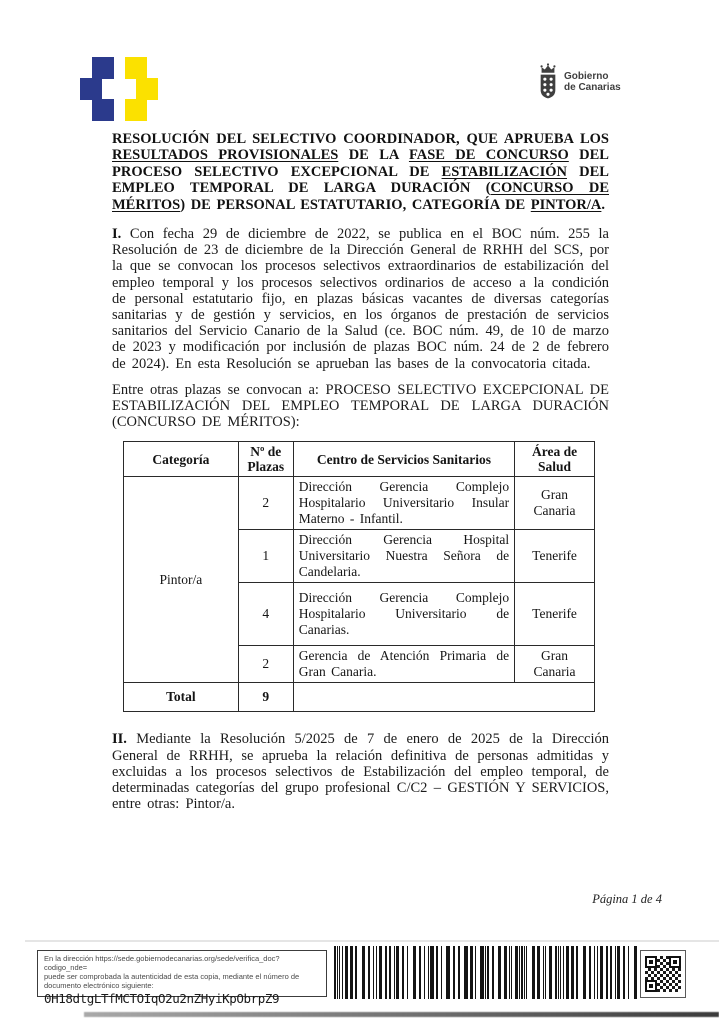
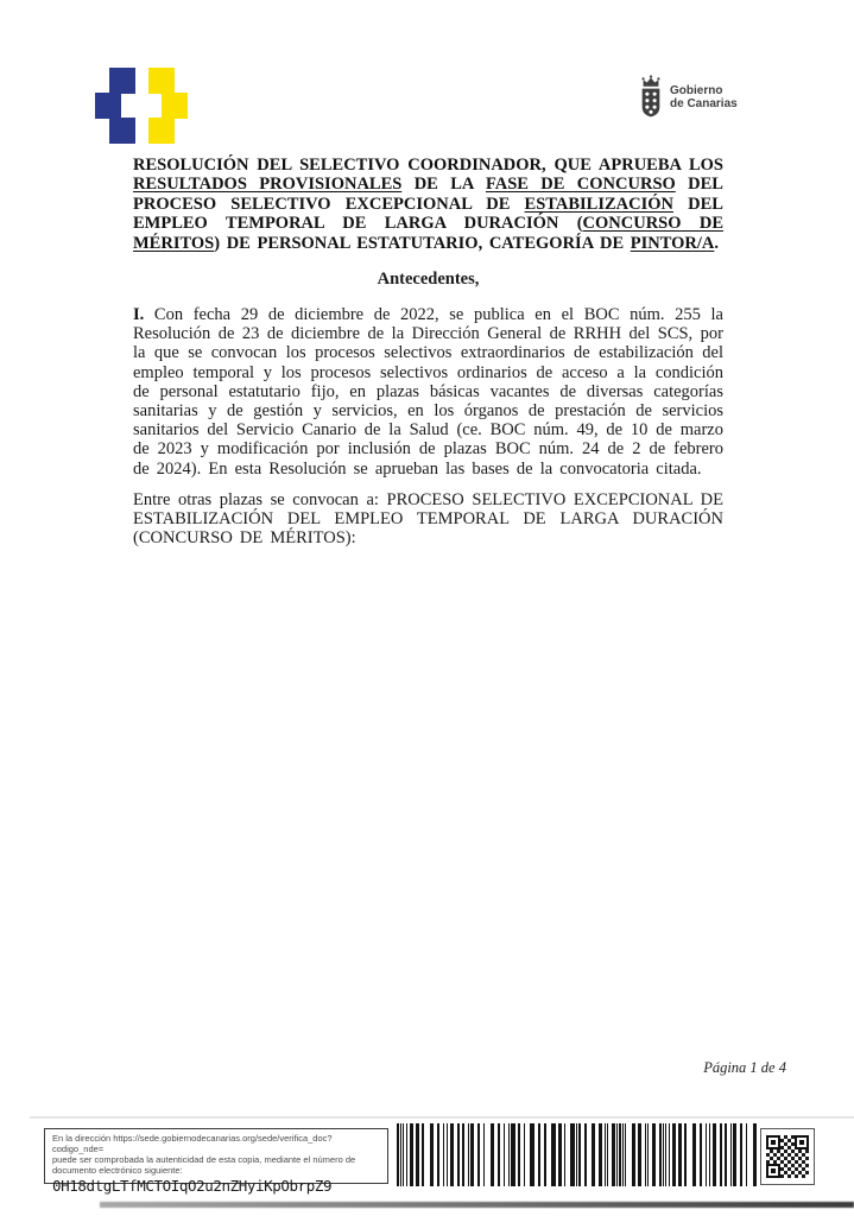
  Gobierno
  de Canarias
  RESOLUCIÓN DEL SELECTIVO COORDINADOR, QUE APRUEBA LOS RESULTADOS PROVISIONALES DE LA FASE DE CONCURSO DEL PROCESO SELECTIVO EXCEPCIONAL DE ESTABILIZACIÓN DEL EMPLEO TEMPORAL DE LARGA DURACIÓN (CONCURSO DE MÉRITOS) DE PERSONAL ESTATUTARIO, CATEGORÍA DE PINTOR/A.
+ Antecedentes,
  I. Con fecha 29 de diciembre de 2022, se publica en el BOC núm. 255 la Resolución de 23 de diciembre de la Dirección General de RRHH del SCS, por la que se convocan los procesos selectivos extraordinarios de estabilización del empleo temporal y los procesos selectivos ordinarios de acceso a la condición de personal estatutario fijo, en plazas básicas vacantes de diversas categorías sanitarias y de gestión y servicios, en los órganos de prestación de servicios sanitarios del Servicio Canario de la Salud (ce. BOC núm. 49, de 10 de marzo de 2023 y modificación por inclusión de plazas BOC núm. 24 de 2 de febrero de 2024). En esta Resolución se aprueban las bases de la convocatoria citada.
  Entre otras plazas se convocan a: PROCESO SELECTIVO EXCEPCIONAL DE ESTABILIZACIÓN DEL EMPLEO TEMPORAL DE LARGA DURACIÓN (CONCURSO DE MÉRITOS):
- Categoría	Nº de Plazas	Centro de Servicios Sanitarios	Área de Salud
- Pintor/a	2	Dirección Gerencia Complejo Hospitalario Universitario Insular Materno - Infantil.	Gran Canaria
- 1	Dirección Gerencia Hospital Universitario Nuestra Señora de Candelaria.	Tenerife
- 4	Dirección Gerencia Complejo Hospitalario Universitario de Canarias.	Tenerife
- 2	Gerencia de Atención Primaria de Gran Canaria.	Gran Canaria
- Total	9
- II. Mediante la Resolución 5/2025 de 7 de enero de 2025 de la Dirección General de RRHH, se aprueba la relación definitiva de personas admitidas y excluidas a los procesos selectivos de Estabilización del empleo temporal, de determinadas categorías del grupo profesional C/C2 – GESTIÓN Y SERVICIOS, entre otras: Pintor/a.
  Página 1 de 4
  En la dirección https://sede.gobiernodecanarias.org/sede/verifica_doc?codigo_nde=
  puede ser comprobada la autenticidad de esta copia, mediante el número de
  documento electrónico siguiente:
  0H18dtgLTfMCTOIqO2u2nZHyiKpObrpZ9
